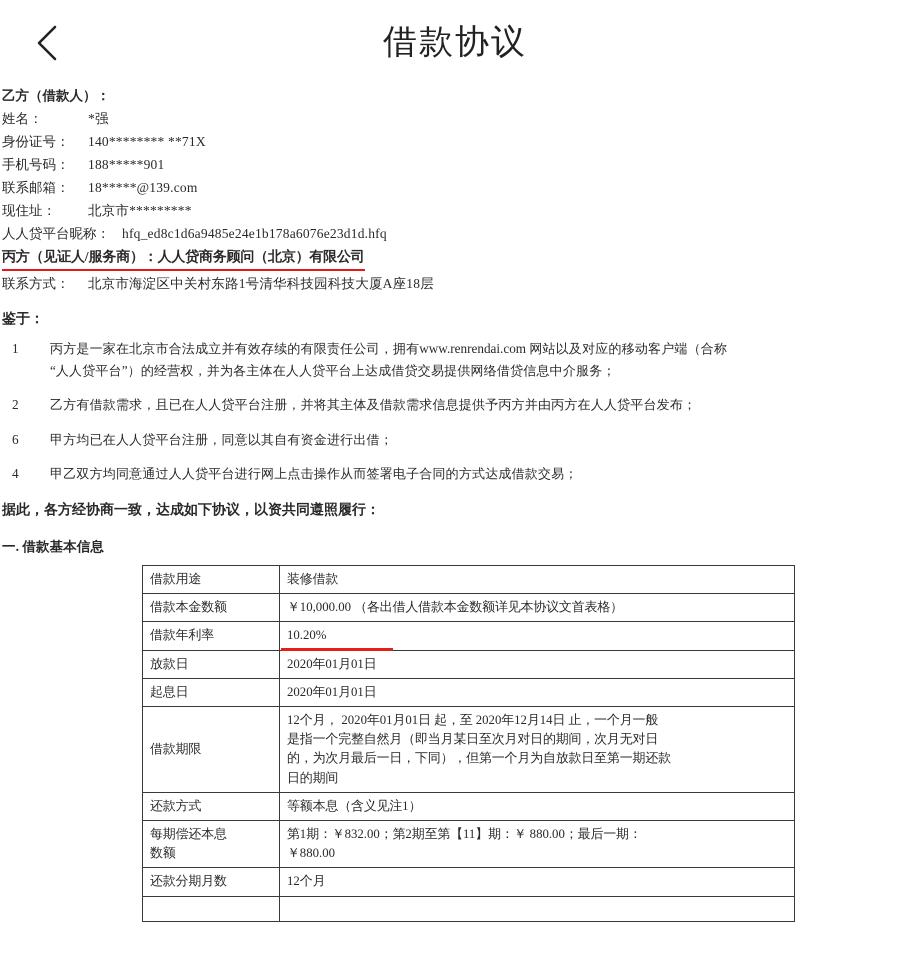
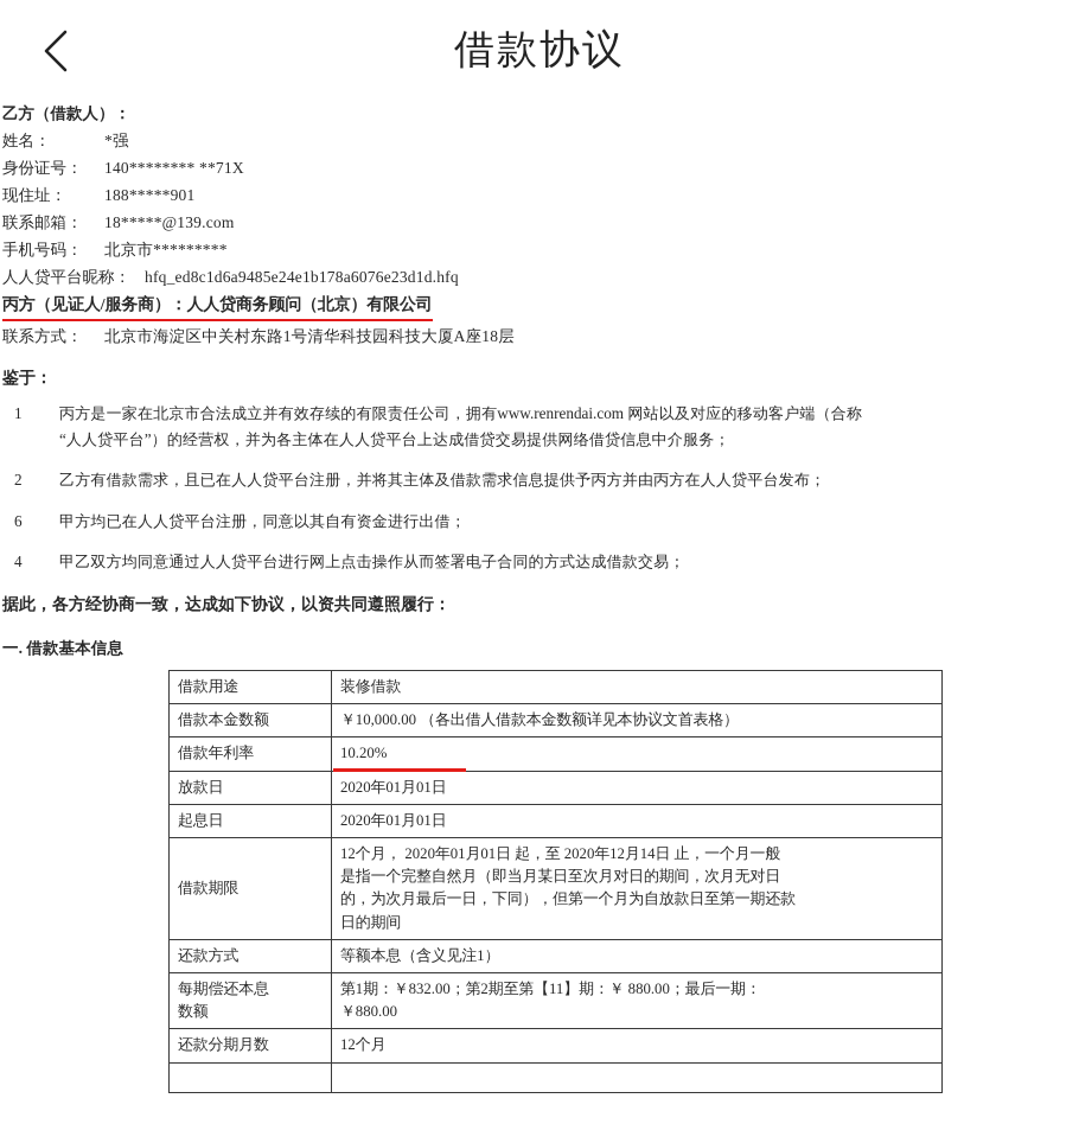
  借款协议
  乙方（借款人）：
  姓名： *强
  身份证号： 140******** **71X
- 手机号码： 188*****901
+ 现住址： 188*****901
  联系邮箱： 18*****@139.com
- 现住址： 北京市*********
+ 手机号码： 北京市*********
  人人贷平台昵称： hfq_ed8c1d6a9485e24e1b178a6076e23d1d.hfq
  丙方（见证人/服务商）：人人贷商务顾问（北京）有限公司
  联系方式： 北京市海淀区中关村东路1号清华科技园科技大厦A座18层
  鉴于：
  1
  丙方是一家在北京市合法成立并有效存续的有限责任公司，拥有www.renrendai.com 网站以及对应的移动客户端（合称
  “人人贷平台”）的经营权，并为各主体在人人贷平台上达成借贷交易提供网络借贷信息中介服务；
  2
  乙方有借款需求，且已在人人贷平台注册，并将其主体及借款需求信息提供予丙方并由丙方在人人贷平台发布；
  6
  甲方均已在人人贷平台注册，同意以其自有资金进行出借；
  4
  甲乙双方均同意通过人人贷平台进行网上点击操作从而签署电子合同的方式达成借款交易；
  据此，各方经协商一致，达成如下协议，以资共同遵照履行：
  一. 借款基本信息
  借款用途	装修借款
  借款本金数额	￥10,000.00 （各出借人借款本金数额详见本协议文首表格）
  借款年利率	10.20%
  放款日	2020年01月01日
  起息日	2020年01月01日
  借款期限	12个月， 2020年01月01日 起，至 2020年12月14日 止，一个月一般 是指一个完整自然月（即当月某日至次月对日的期间，次月无对日 的，为次月最后一日，下同），但第一个月为自放款日至第一期还款 日的期间
  还款方式	等额本息（含义见注1）
  每期偿还本息 数额	第1期：￥832.00；第2期至第【11】期：￥ 880.00；最后一期： ￥880.00
  还款分期月数	12个月
